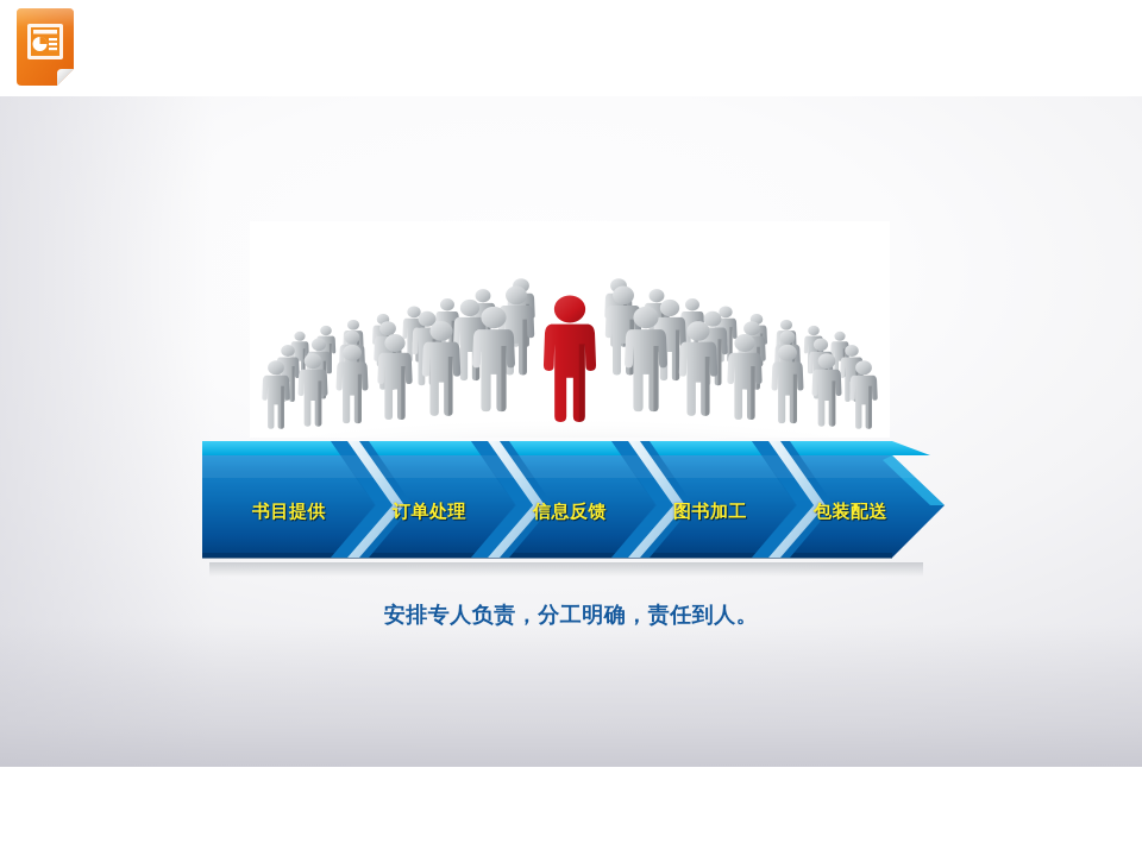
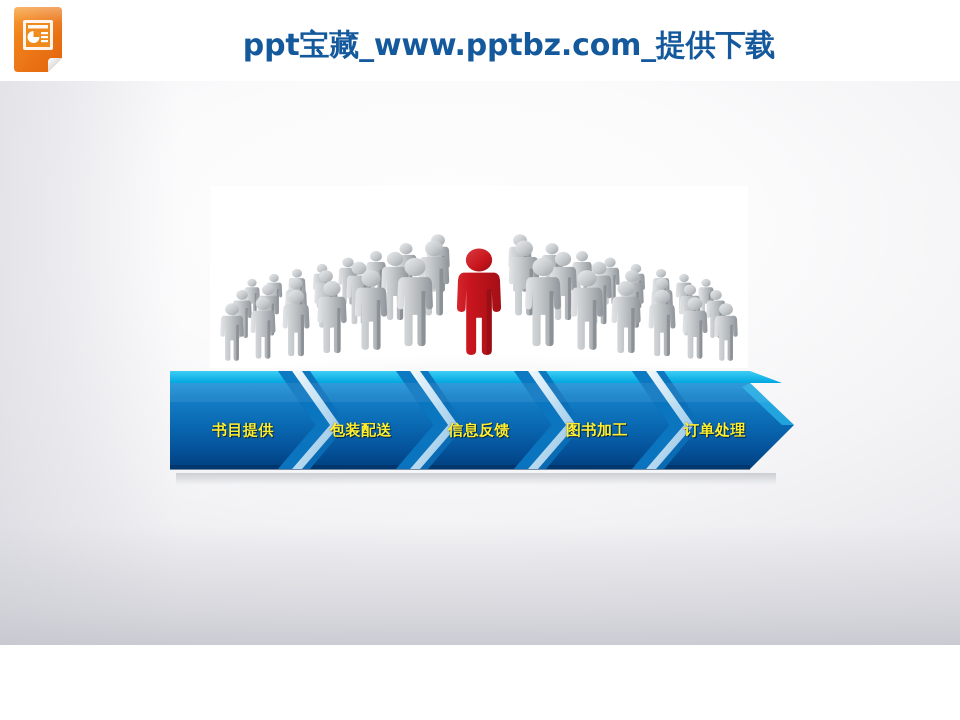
+ ppt宝藏_www.pptbz.com_提供下载
  书目提供
- 订单处理
+ 包装配送
  信息反馈
  图书加工
- 包装配送
+ 订单处理
- 安排专人负责，分工明确，责任到人。
